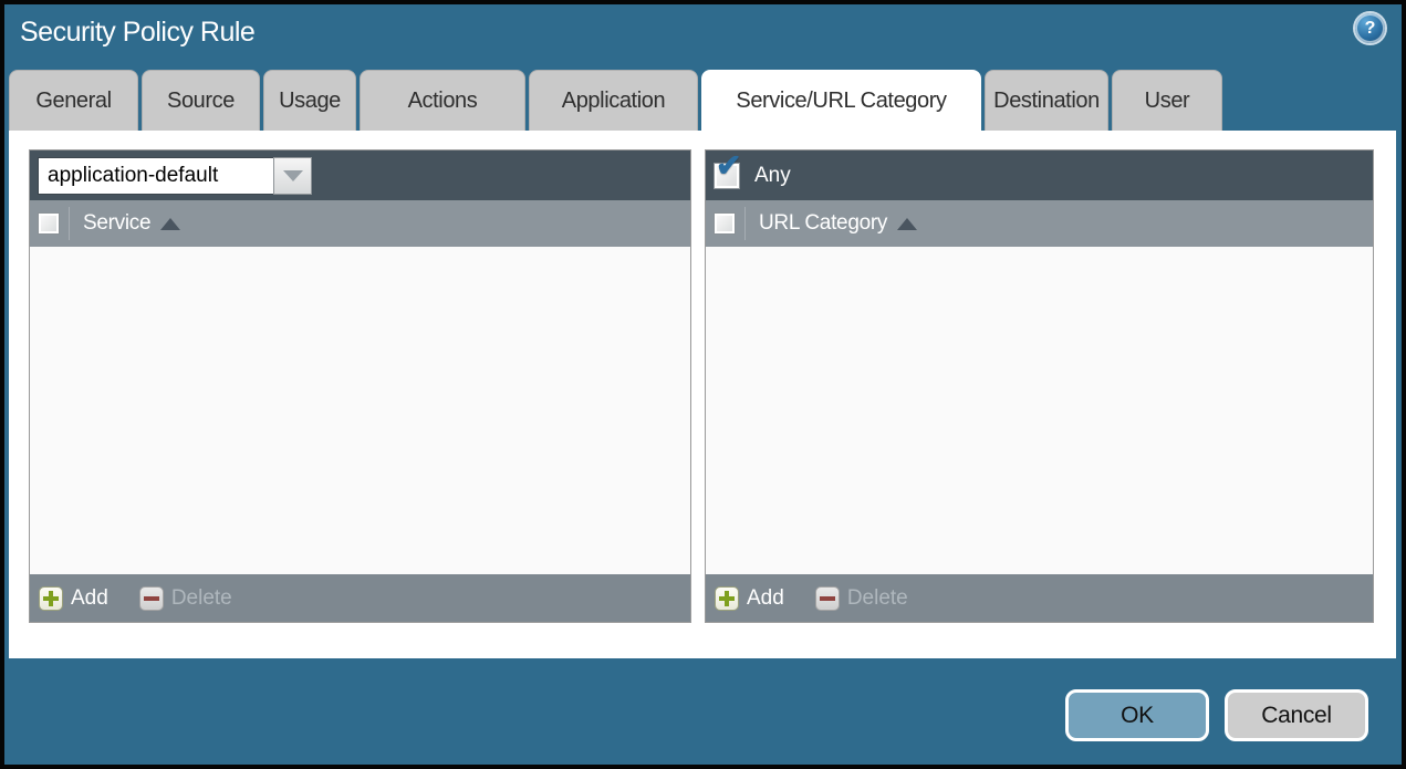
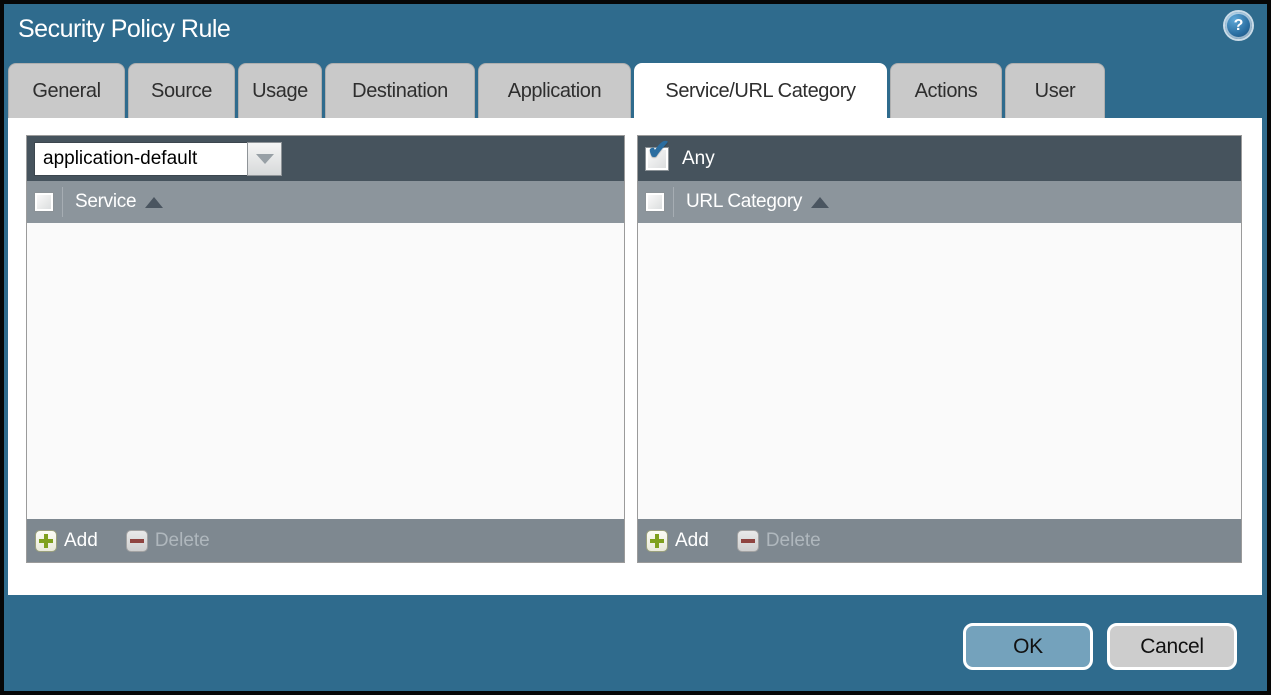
  Security Policy Rule
  ?
  General
  Source
  Usage
- Actions
+ Destination
  Application
  Service/URL Category
- Destination
+ Actions
  User
  application-default
  Service
  Add
  Delete
  ✔
  Any
  URL Category
  Add
  Delete
  OK
  Cancel
